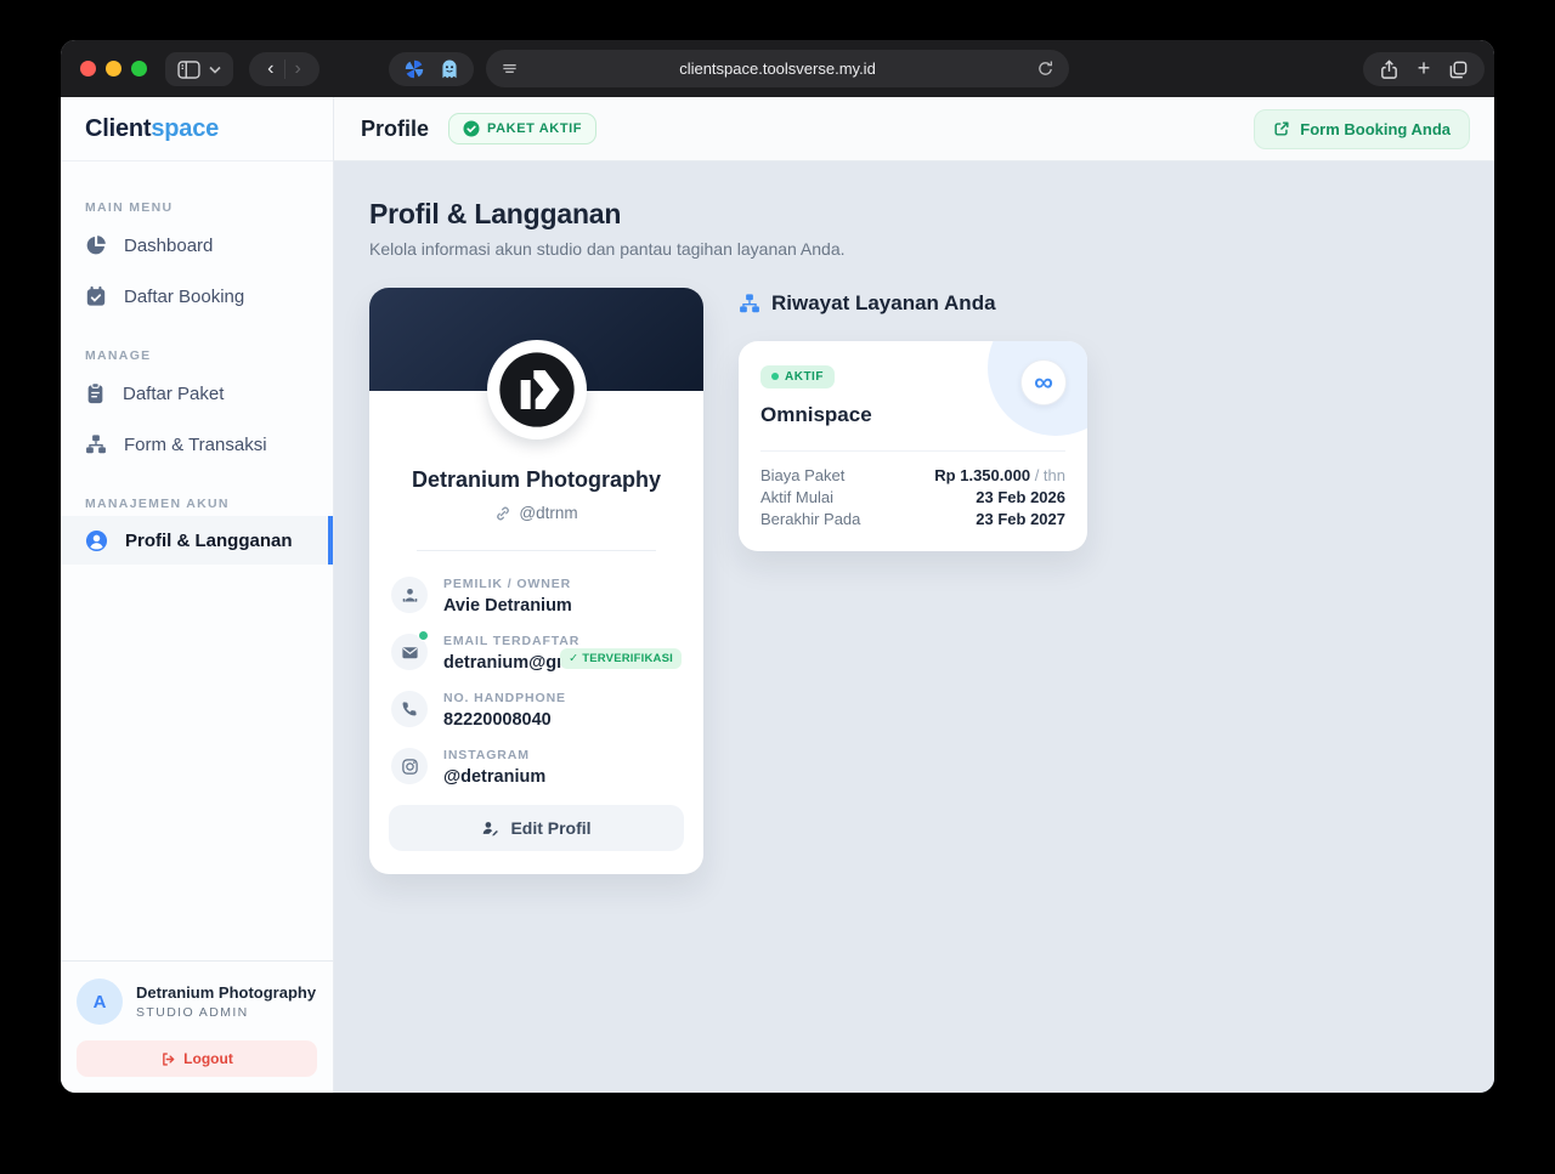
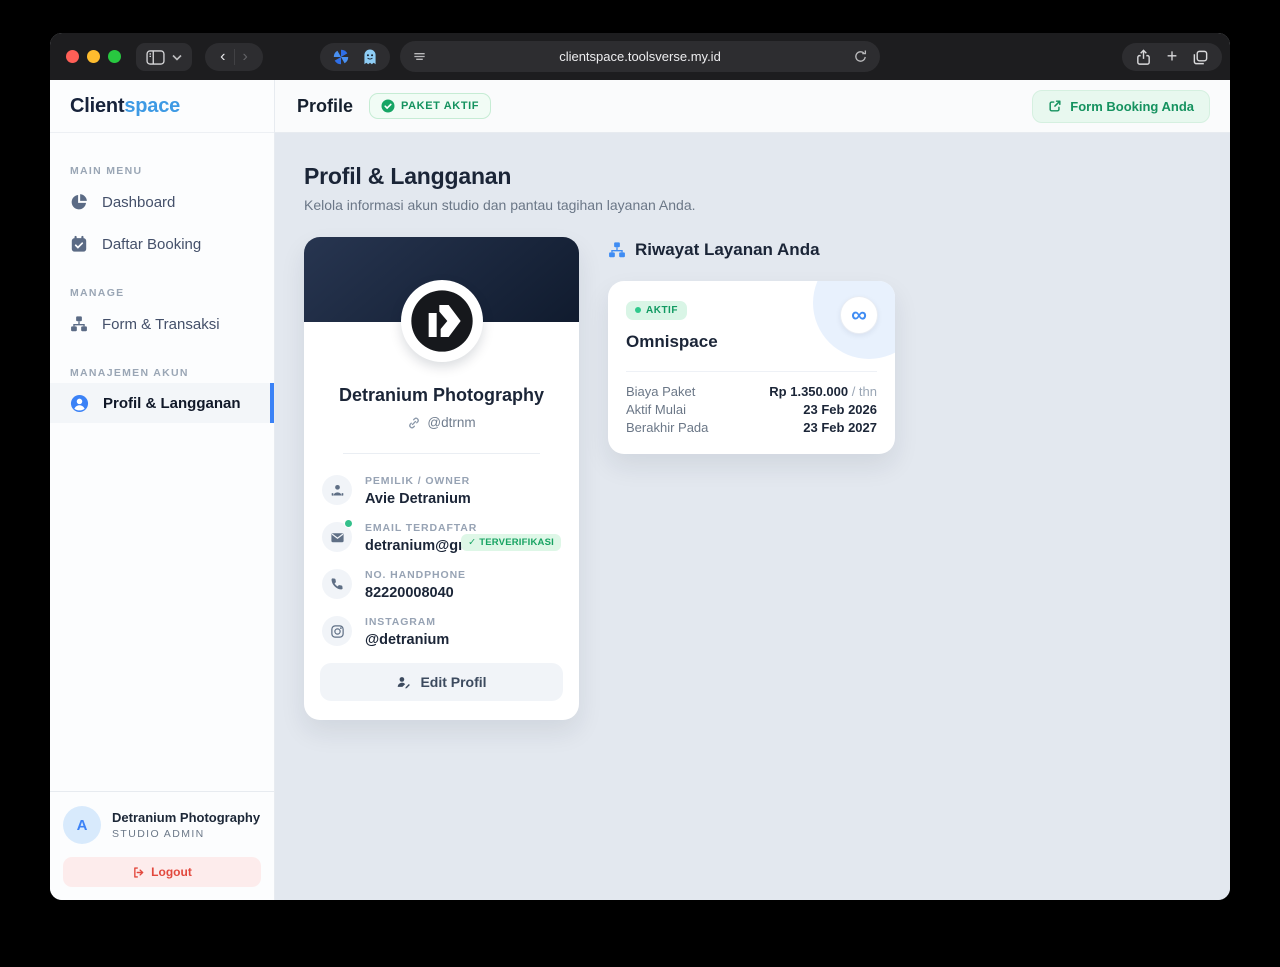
  ‹
  ›
  clientspace.toolsverse.my.id
  +
  Client
  space
  MAIN MENU
  Dashboard
  Daftar Booking
  MANAGE
- Daftar Paket
  Form & Transaksi
  MANAJEMEN AKUN
  Profil & Langganan
  A
  Detranium Photography
  STUDIO ADMIN
  Logout
  Profile
  PAKET AKTIF
  Form Booking Anda
  Profil & Langganan
  Kelola informasi akun studio dan pantau tagihan layanan Anda.
  Detranium Photography
  @dtrnm
  PEMILIK / OWNER
  Avie Detranium
  EMAIL TERDAFTAR
  ✓
  TERVERIFIKASI
  NO. HANDPHONE
  82220008040
  INSTAGRAM
  @detranium
  Edit Profil
  Riwayat Layanan Anda
  AKTIF
  ∞
  Omnispace
  Biaya Paket
  Rp 1.350.000 / thn
  Aktif Mulai
  23 Feb 2026
  Berakhir Pada
  23 Feb 2027
